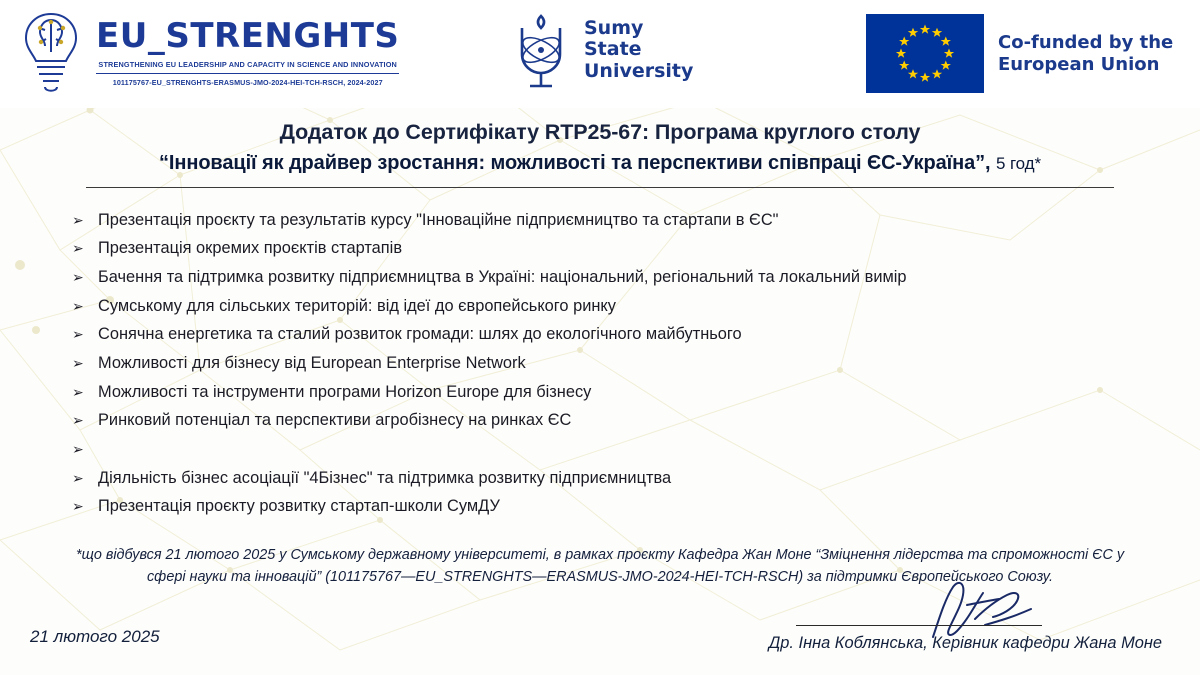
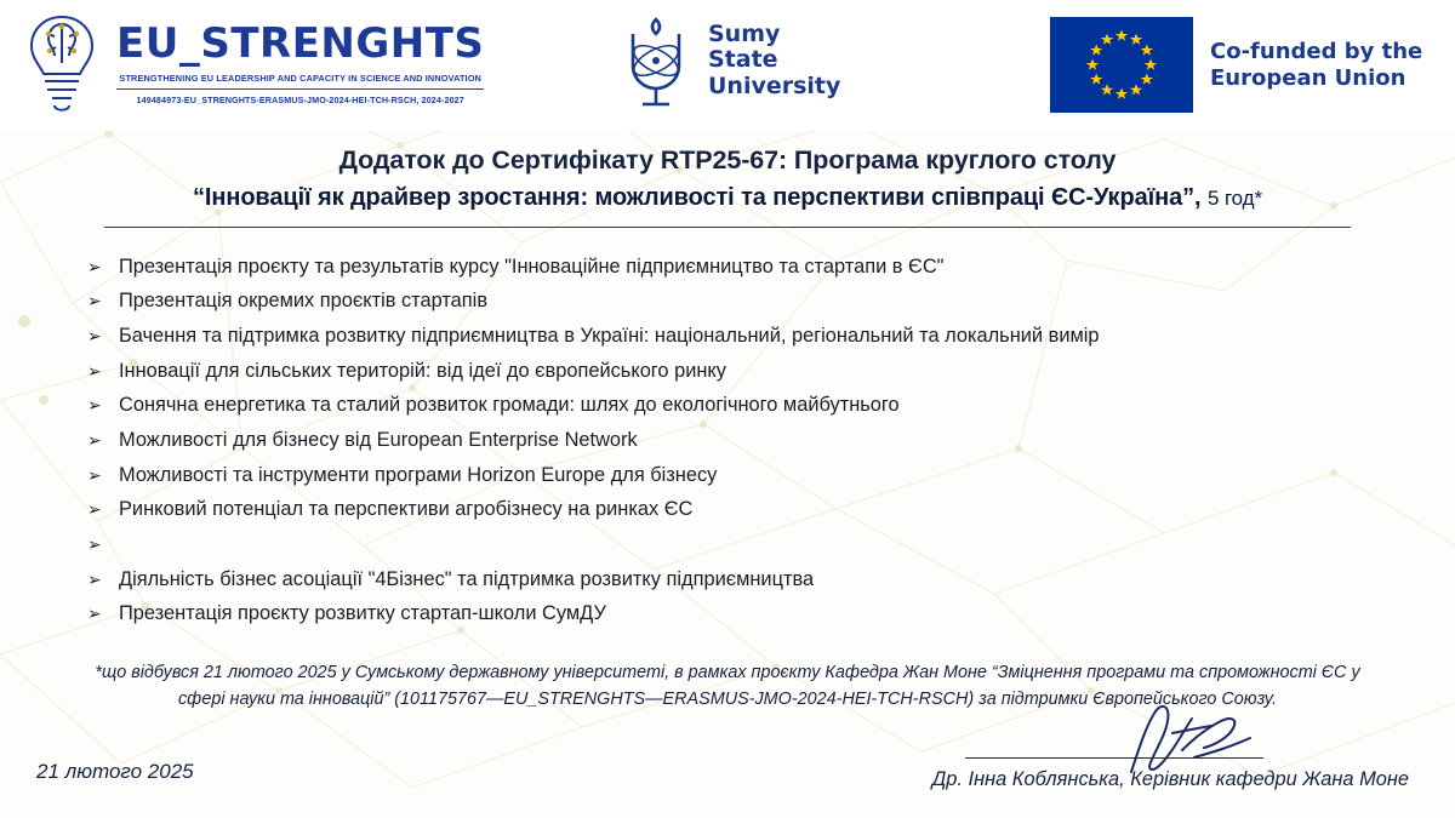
  EU_STRENGHTS
  STRENGTHENING EU LEADERSHIP AND CAPACITY IN SCIENCE AND INNOVATION
- 101175767-EU_STRENGHTS-ERASMUS-JMO-2024-HEI-TCH-RSCH, 2024-2027
+ 149484973-EU_STRENGHTS-ERASMUS-JMO-2024-HEI-TCH-RSCH, 2024-2027
  Sumy
  State
  University
  Co-funded by the
  European Union
  Додаток до Сертифікату RTP25-67: Програма круглого столу
  “Інновації як драйвер зростання: можливості та перспективи співпраці ЄС-Україна”, 5 год*
  ➢
  Презентація проєкту та результатів курсу "Інноваційне підприємництво та стартапи в ЄС"
  ➢
  Презентація окремих проєктів стартапів
  ➢
  Бачення та підтримка розвитку підприємництва в Україні: національний, регіональний та локальний вимір
  ➢
- Сумському для сільських територій: від ідеї до європейського ринку
+ Інновації для сільських територій: від ідеї до європейського ринку
  ➢
  Сонячна енергетика та сталий розвиток громади: шлях до екологічного майбутнього
  ➢
  Можливості для бізнесу від European Enterprise Network
  ➢
  Можливості та інструменти програми Horizon Europe для бізнесу
  ➢
  Ринковий потенціал та перспективи агробізнесу на ринках ЄС
  ➢
  ➢
  Діяльність бізнес асоціації "4Бізнес" та підтримка розвитку підприємництва
  ➢
  Презентація проєкту розвитку стартап-школи СумДУ
- *що відбувся 21 лютого 2025 у Сумському державному університеті, в рамках проєкту Кафедра Жан Моне “Зміцнення лідерства та спроможності ЄС у сфері науки та інновацій” (101175767—EU_STRENGHTS—ERASMUS-JMO-2024-HEI-TCH-RSCH) за підтримки Європейського Союзу.
+ *що відбувся 21 лютого 2025 у Сумському державному університеті, в рамках проєкту Кафедра Жан Моне “Зміцнення програми та спроможності ЄС у сфері науки та інновацій” (101175767—EU_STRENGHTS—ERASMUS-JMO-2024-HEI-TCH-RSCH) за підтримки Європейського Союзу.
  21 лютого 2025
  Др. Інна Коблянська, Керівник кафедри Жана Моне
